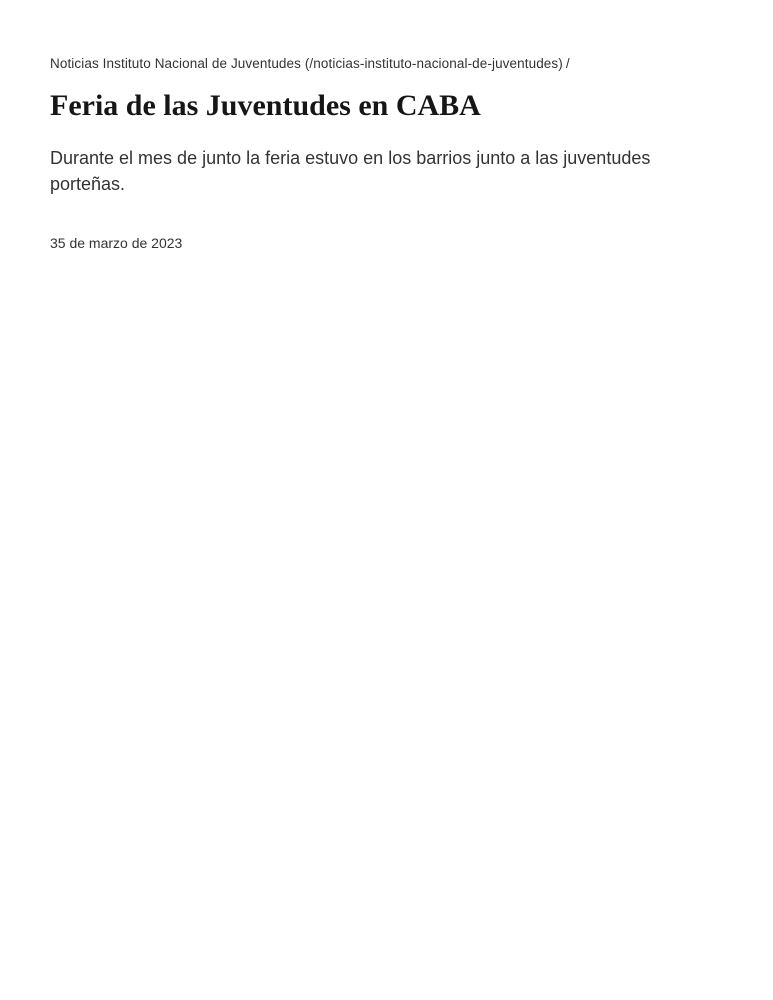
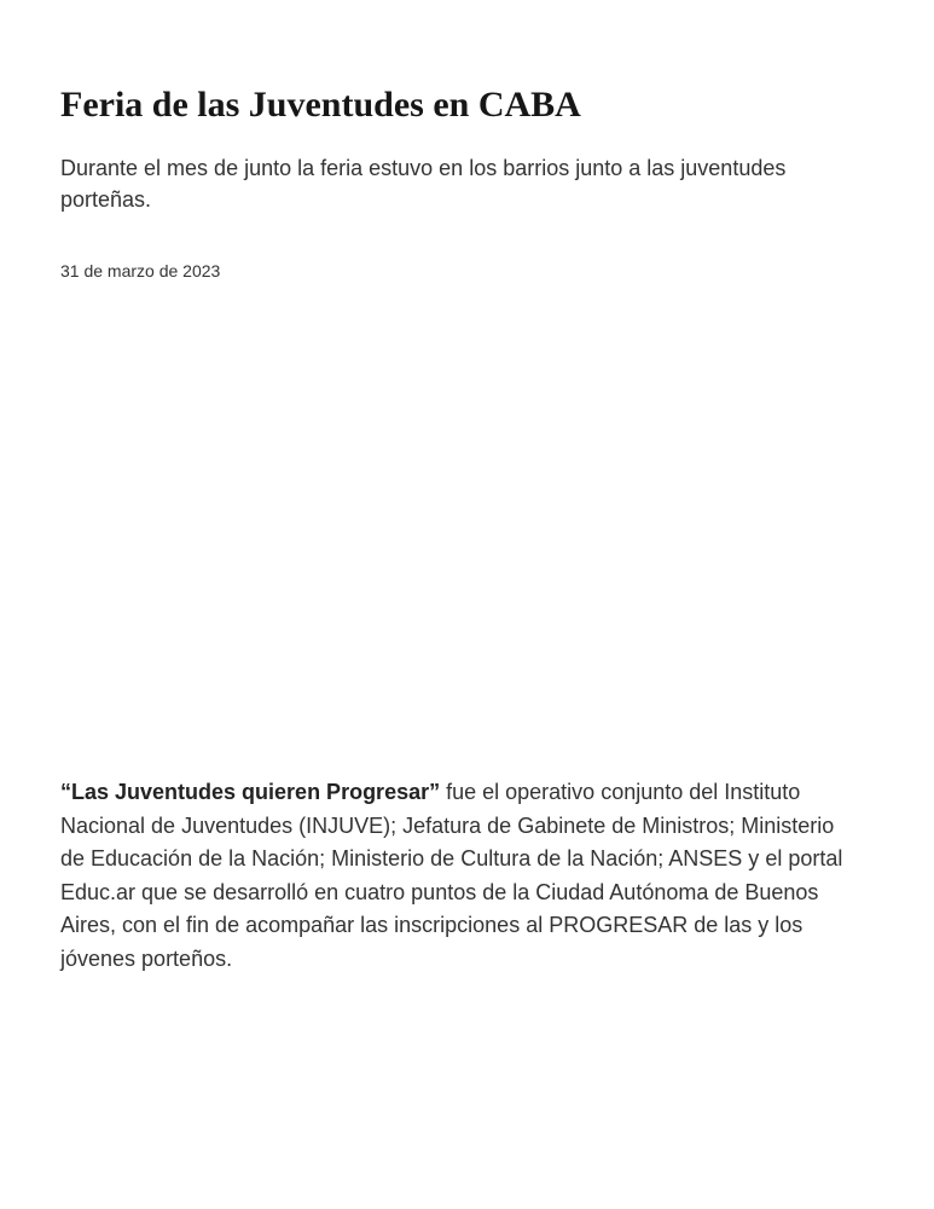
- Noticias Instituto Nacional de Juventudes (/noticias-instituto-nacional-de-juventudes) /
  Feria de las Juventudes en CABA
  Durante el mes de junto la feria estuvo en los barrios junto a las juventudes porteñas.
- 35 de marzo de 2023
+ 31 de marzo de 2023
+ “Las Juventudes quieren Progresar” fue el operativo conjunto del Instituto Nacional de Juventudes (INJUVE); Jefatura de Gabinete de Ministros; Ministerio de Educación de la Nación; Ministerio de Cultura de la Nación; ANSES y el portal Educ.ar que se desarrolló en cuatro puntos de la Ciudad Autónoma de Buenos Aires, con el fin de acompañar las inscripciones al PROGRESAR de las y los jóvenes porteños.
